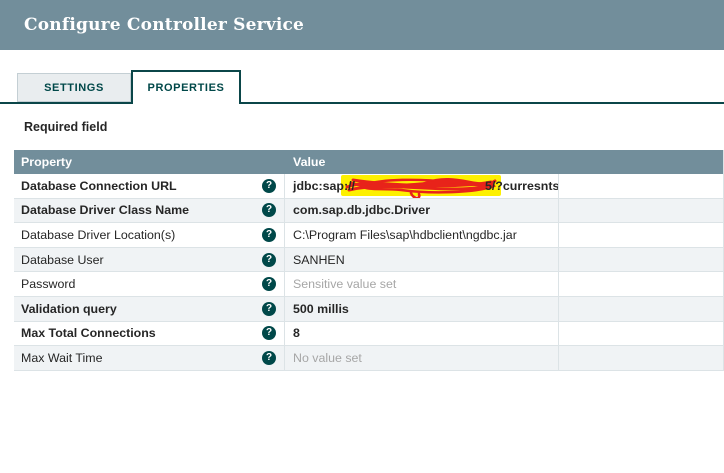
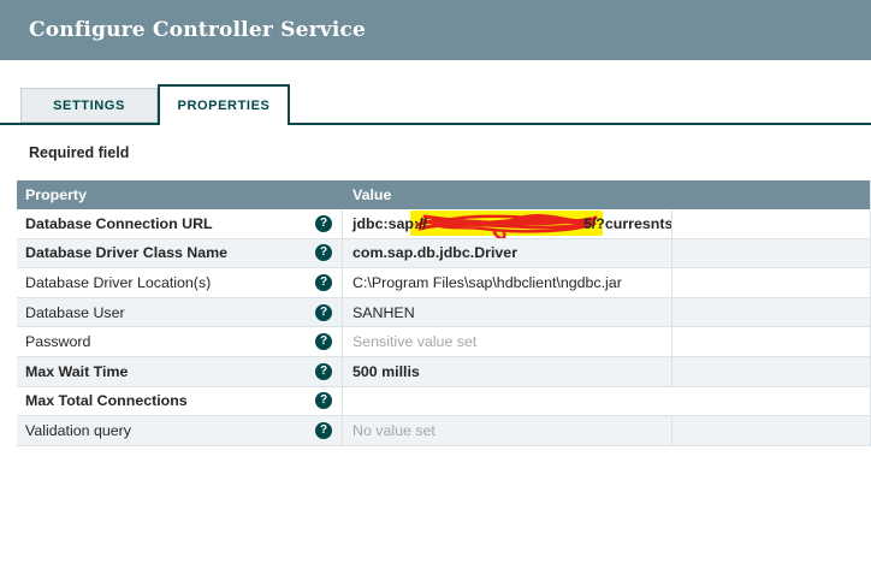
  Configure Controller Service
  SETTINGS
  PROPERTIES
  Required field
  Property
  Value
  Database Connection URL
  ?
  jdbc:sap://
  5/?curresnts
  Database Driver Class Name
  ?
  com.sap.db.jdbc.Driver
  Database Driver Location(s)
  ?
  C:\Program Files\sap\hdbclient\ngdbc.jar
  Database User
  ?
  SANHEN
  Password
  ?
  Sensitive value set
- Validation query
+ Max Wait Time
  ?
  500 millis
  Max Total Connections
  ?
- 8
- Max Wait Time
+ Validation query
  ?
  No value set
